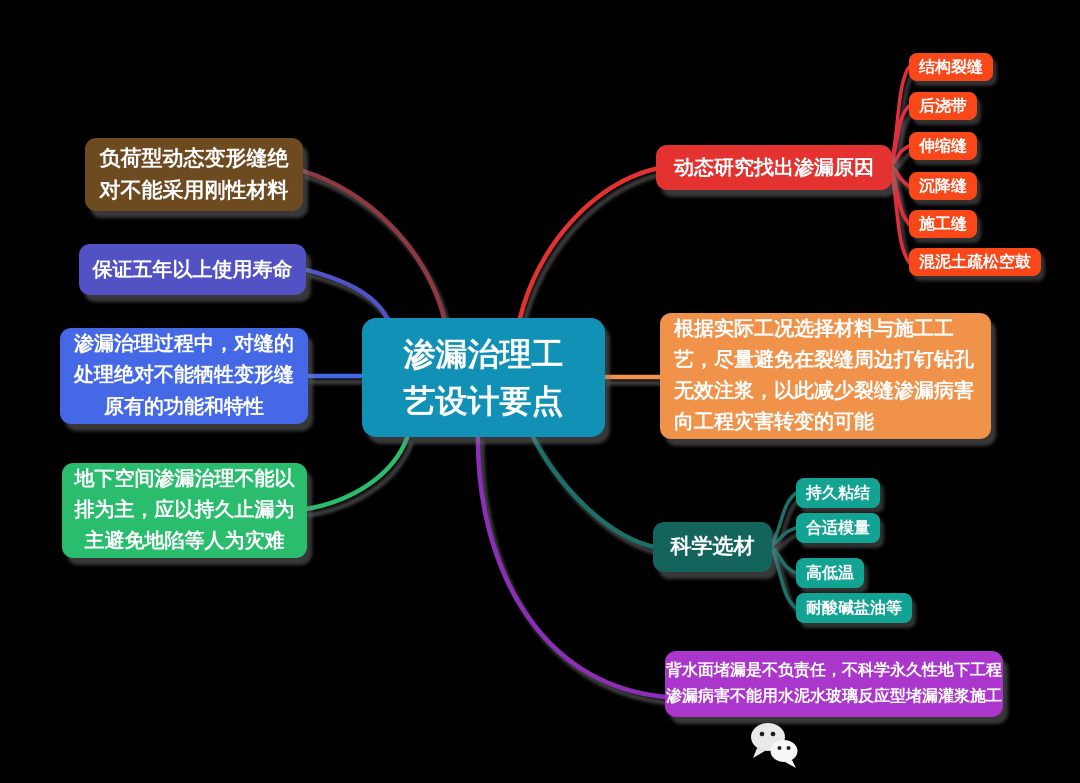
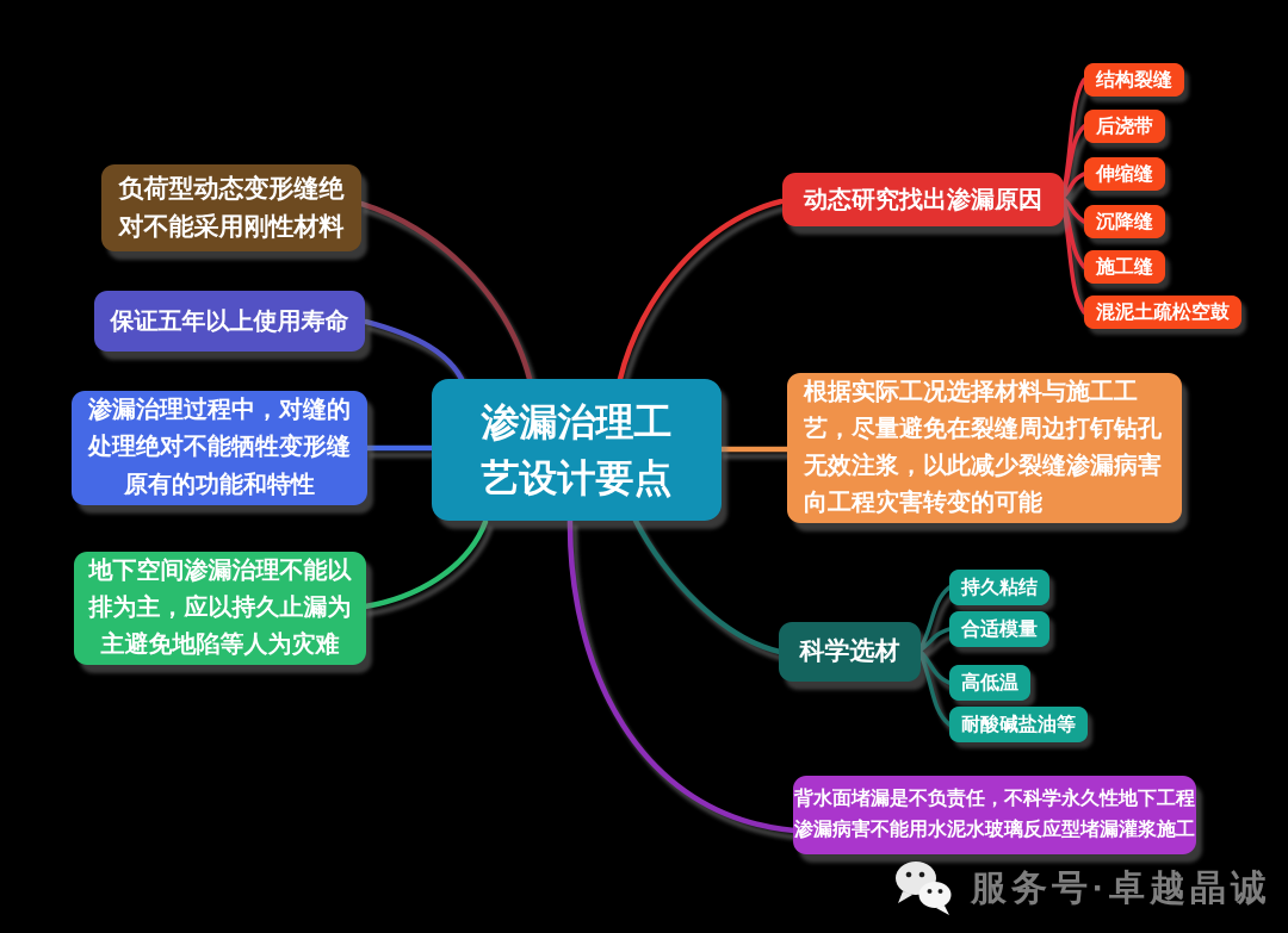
  渗漏治理工
  艺设计要点
  负荷型动态变形缝绝
  对不能采用刚性材料
  保证五年以上使用寿命
  渗漏治理过程中，对缝的
  处理绝对不能牺牲变形缝
  原有的功能和特性
  地下空间渗漏治理不能以
  排为主，应以持久止漏为
  主避免地陷等人为灾难
  动态研究找出渗漏原因
  根据实际工况选择材料与施工工
  艺，尽量避免在裂缝周边打钉钻孔
  无效注浆，以此减少裂缝渗漏病害
  向工程灾害转变的可能
  科学选材
  背水面堵漏是不负责任，不科学永久性地下工程
  渗漏病害不能用水泥水玻璃反应型堵漏灌浆施工
  结构裂缝
  后浇带
  伸缩缝
  沉降缝
  施工缝
  混泥土疏松空鼓
  持久粘结
  合适模量
  高低温
  耐酸碱盐油等
+ 服务号·卓越晶诚
